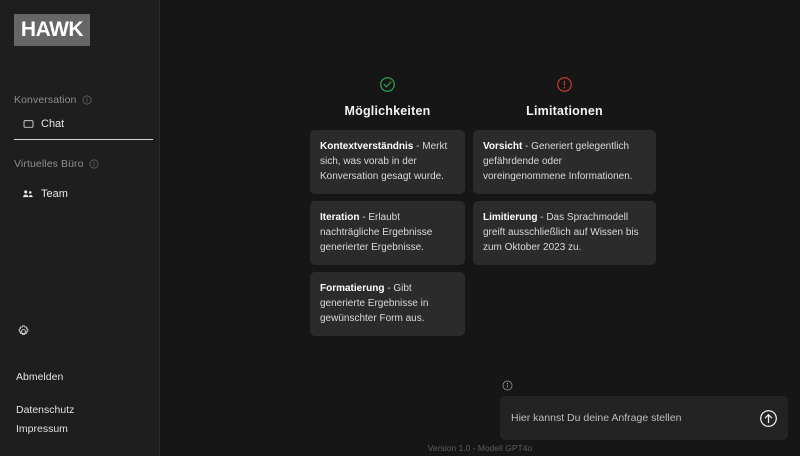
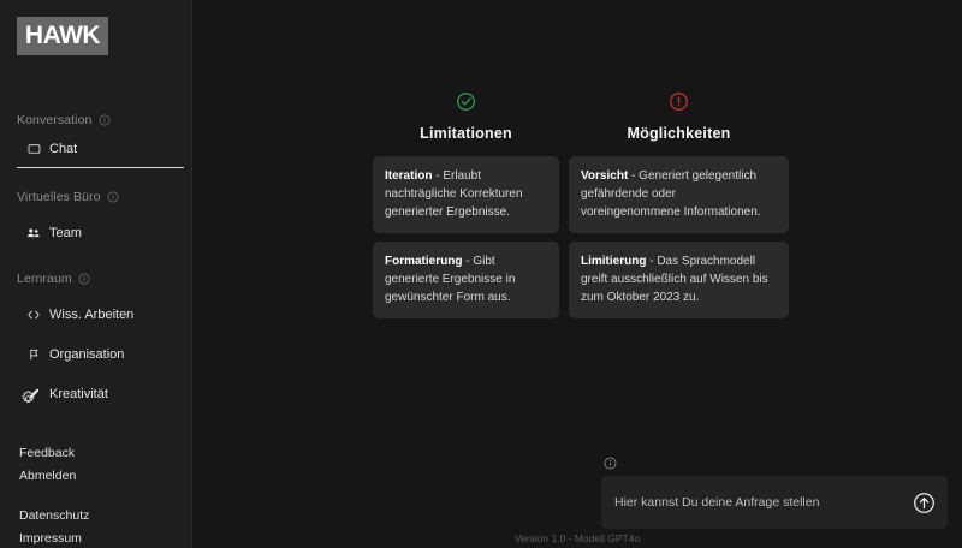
  HAWK
  Konversation
  Chat
  Virtuelles Büro
  Team
+ Lernraum
+ Wiss. Arbeiten
+ Organisation
+ Kreativität
+ Feedback
  Abmelden
  Datenschutz
  Impressum
- Möglichkeiten
+ Limitationen
- Kontextverständnis - Merkt sich, was vorab in der Konversation gesagt wurde.
- Iteration - Erlaubt nachträgliche Ergebnisse generierter Ergebnisse.
+ Iteration - Erlaubt nachträgliche Korrekturen generierter Ergebnisse.
  Formatierung - Gibt generierte Ergebnisse in gewünschter Form aus.
- Limitationen
+ Möglichkeiten
  Vorsicht - Generiert gelegentlich gefährdende oder voreingenommene Informationen.
  Limitierung - Das Sprachmodell greift ausschließlich auf Wissen bis zum Oktober 2023 zu.
  Hier kannst Du deine Anfrage stellen
  Version 1.0 - Modell GPT4o
